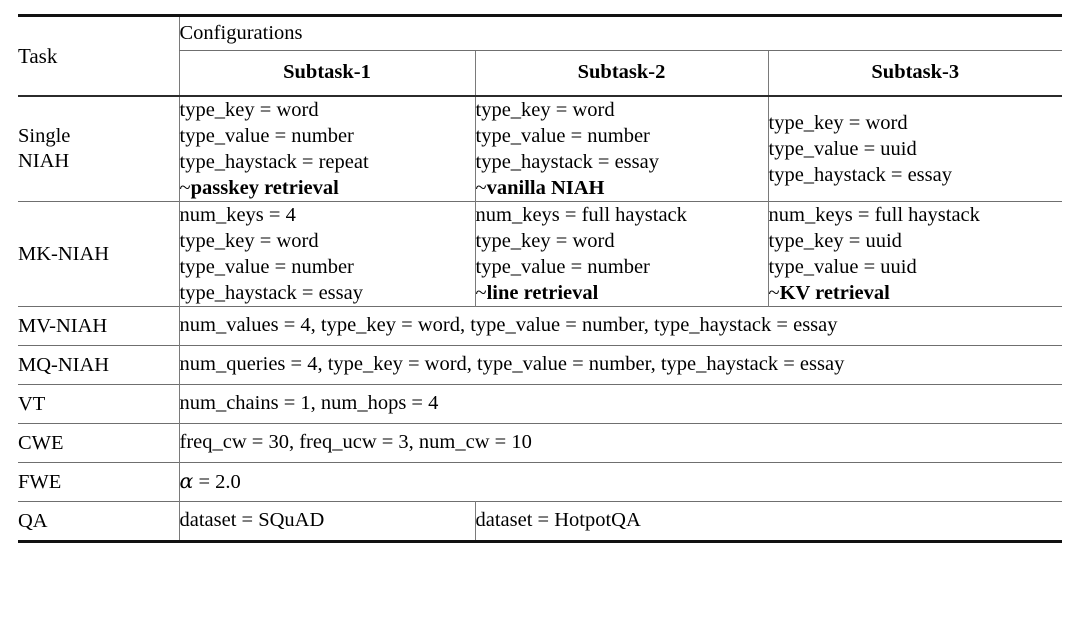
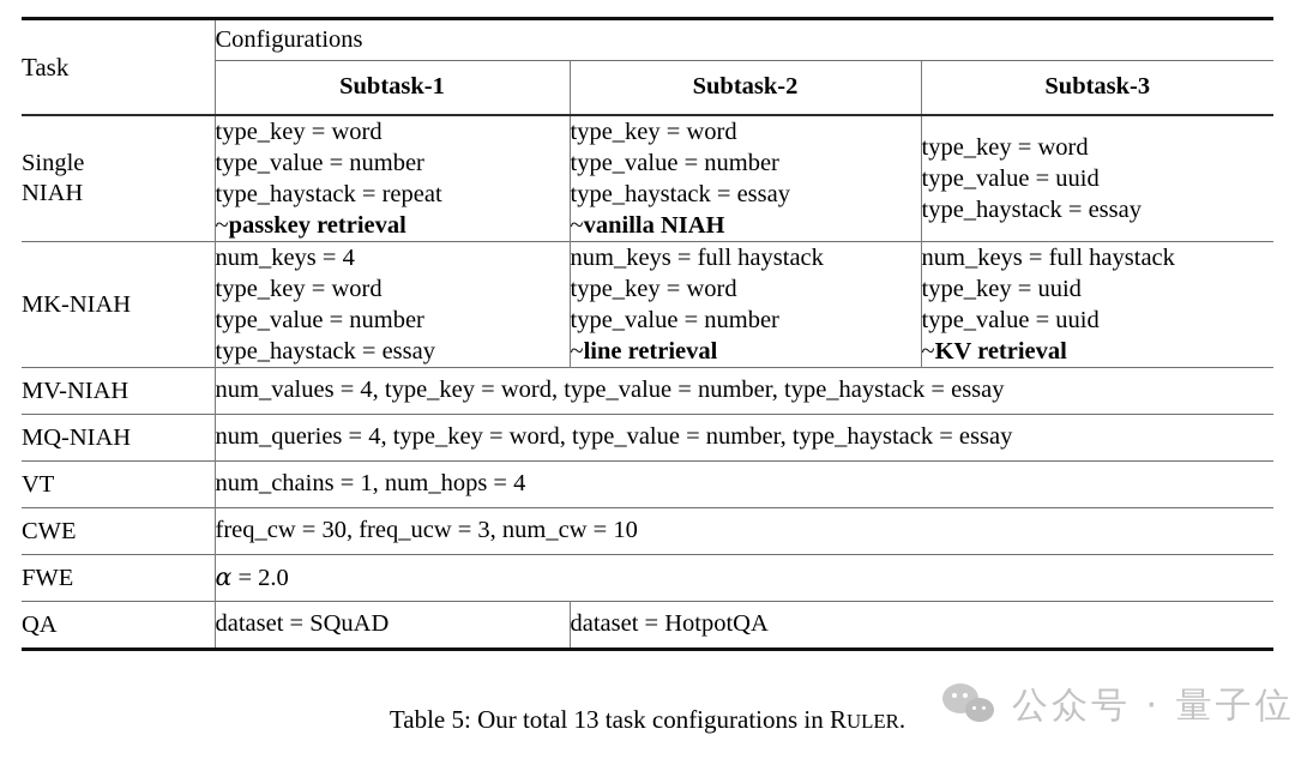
  Task	Configurations
  Subtask-1	Subtask-2	Subtask-3
  Single NIAH	type_key = word type_value = number type_haystack = repeat ~passkey retrieval	type_key = word type_value = number type_haystack = essay ~vanilla NIAH	type_key = word type_value = uuid type_haystack = essay
  MK-NIAH	num_keys = 4 type_key = word type_value = number type_haystack = essay	num_keys = full haystack type_key = word type_value = number ~line retrieval	num_keys = full haystack type_key = uuid type_value = uuid ~KV retrieval
  MV-NIAH	num_values = 4, type_key = word, type_value = number, type_haystack = essay
  MQ-NIAH	num_queries = 4, type_key = word, type_value = number, type_haystack = essay
  VT	num_chains = 1, num_hops = 4
  CWE	freq_cw = 30, freq_ucw = 3, num_cw = 10
  FWE	α = 2.0
  QA	dataset = SQuAD	dataset = HotpotQA
+ Table 5: Our total 13 task configurations in RULER.
+ 公众号 · 量子位
